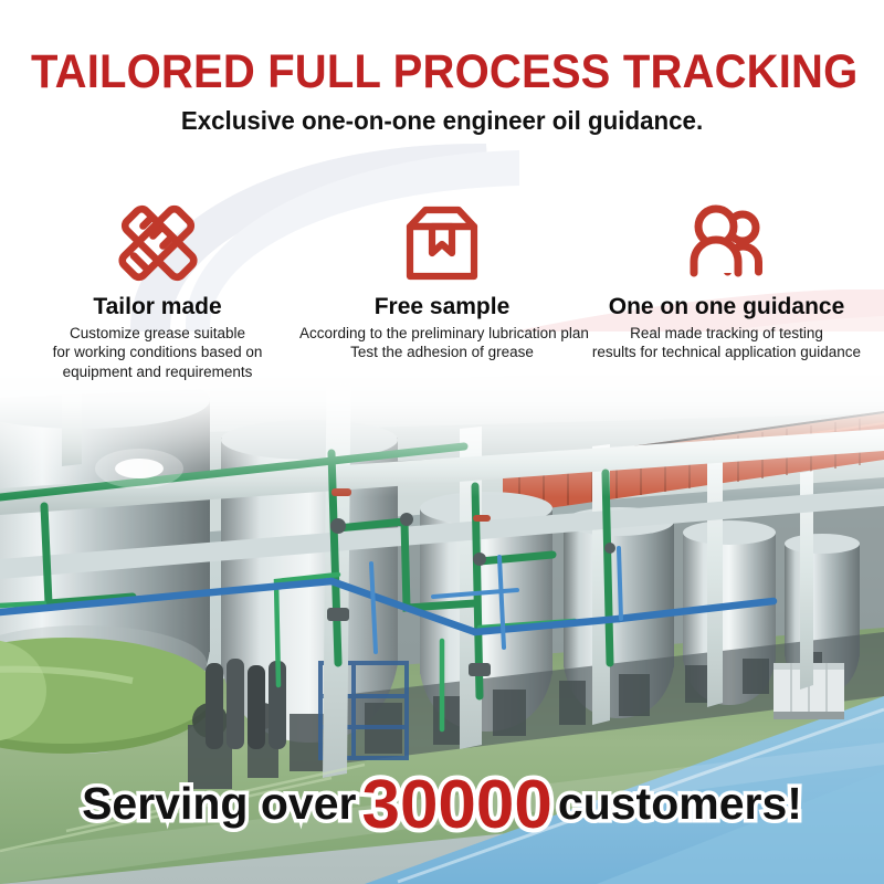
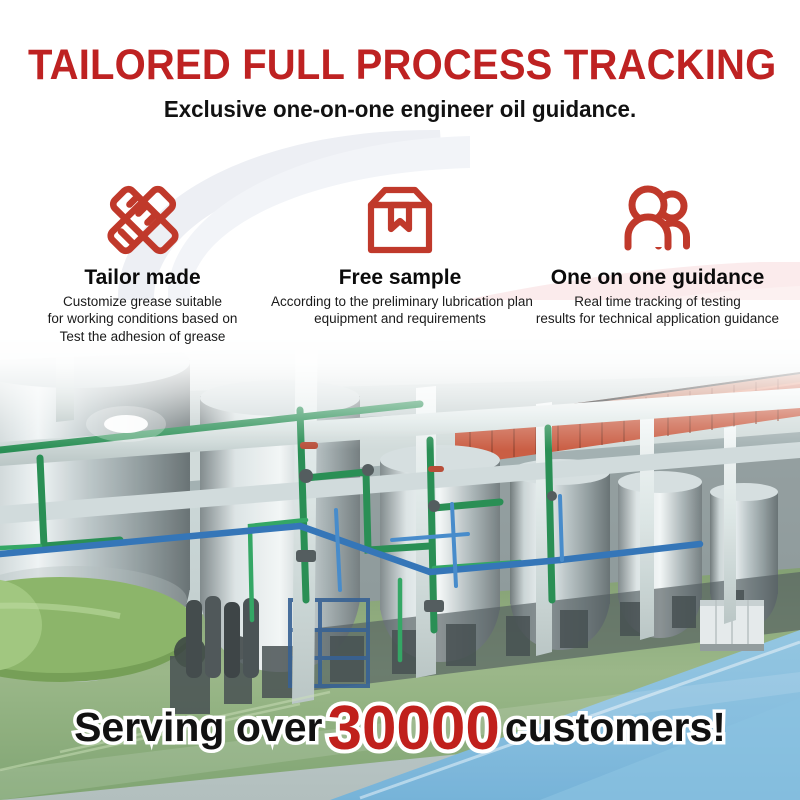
  TAILORED FULL PROCESS TRACKING
  Exclusive one-on-one engineer oil guidance.
  Tailor made
  Customize grease suitable
  for working conditions based on
- equipment and requirements
+ Test the adhesion of grease
  Free sample
  According to the preliminary lubrication pla
- Test the adhesion of grease
+ equipment and requirements
  One on one guidance
- Real made tracking of testing
+ Real time tracking of testing
  results for technical application guidance
  Serving over
  30000
  customers!
